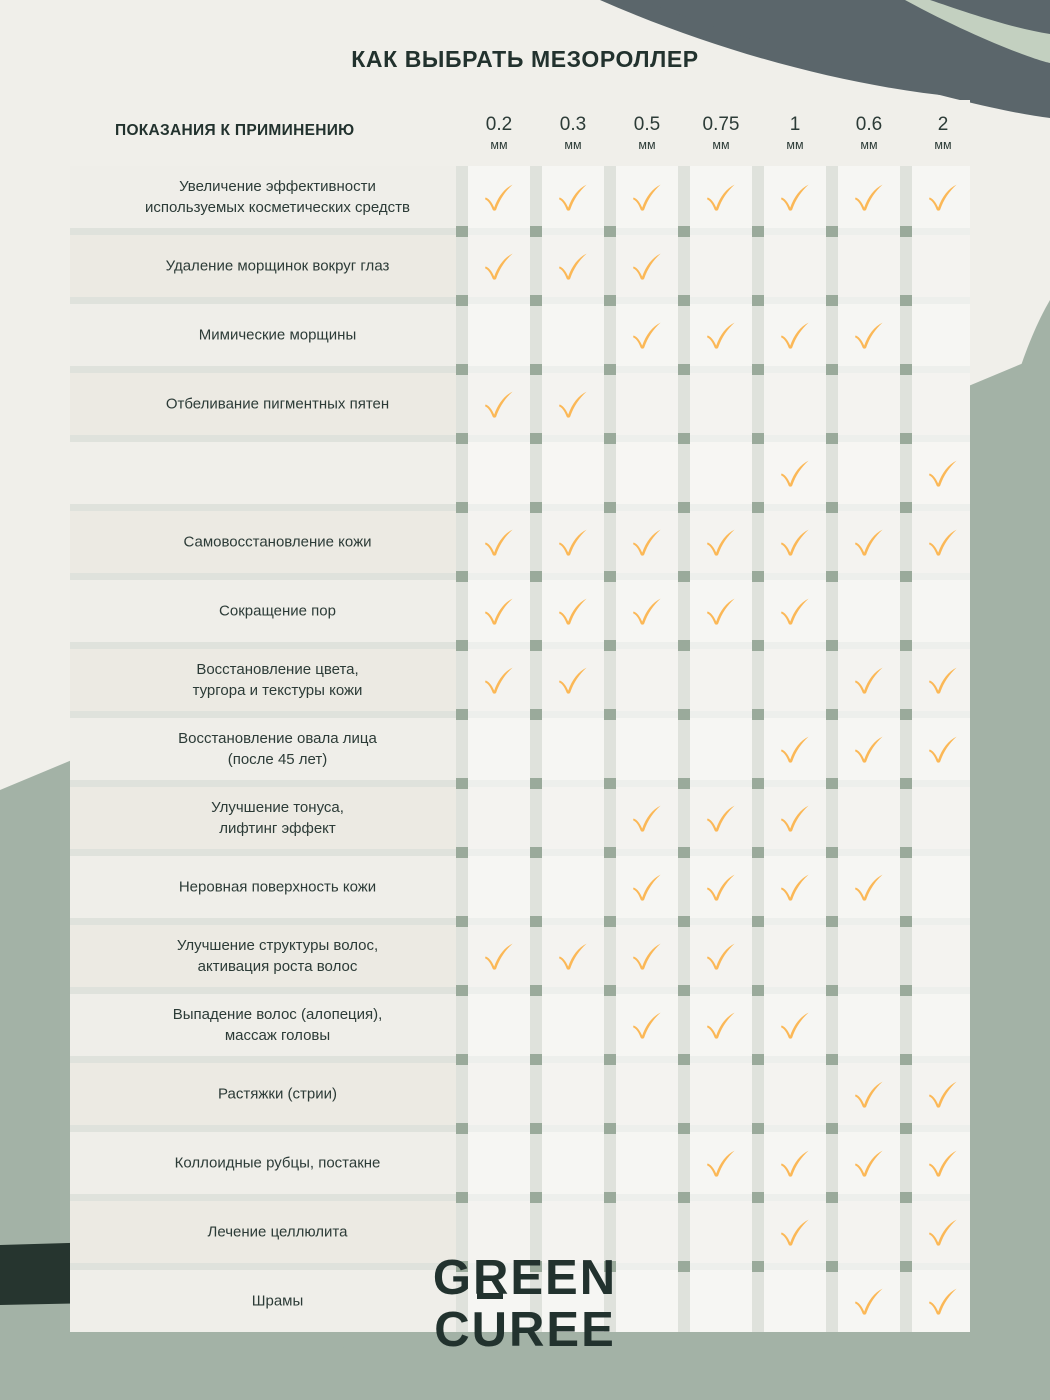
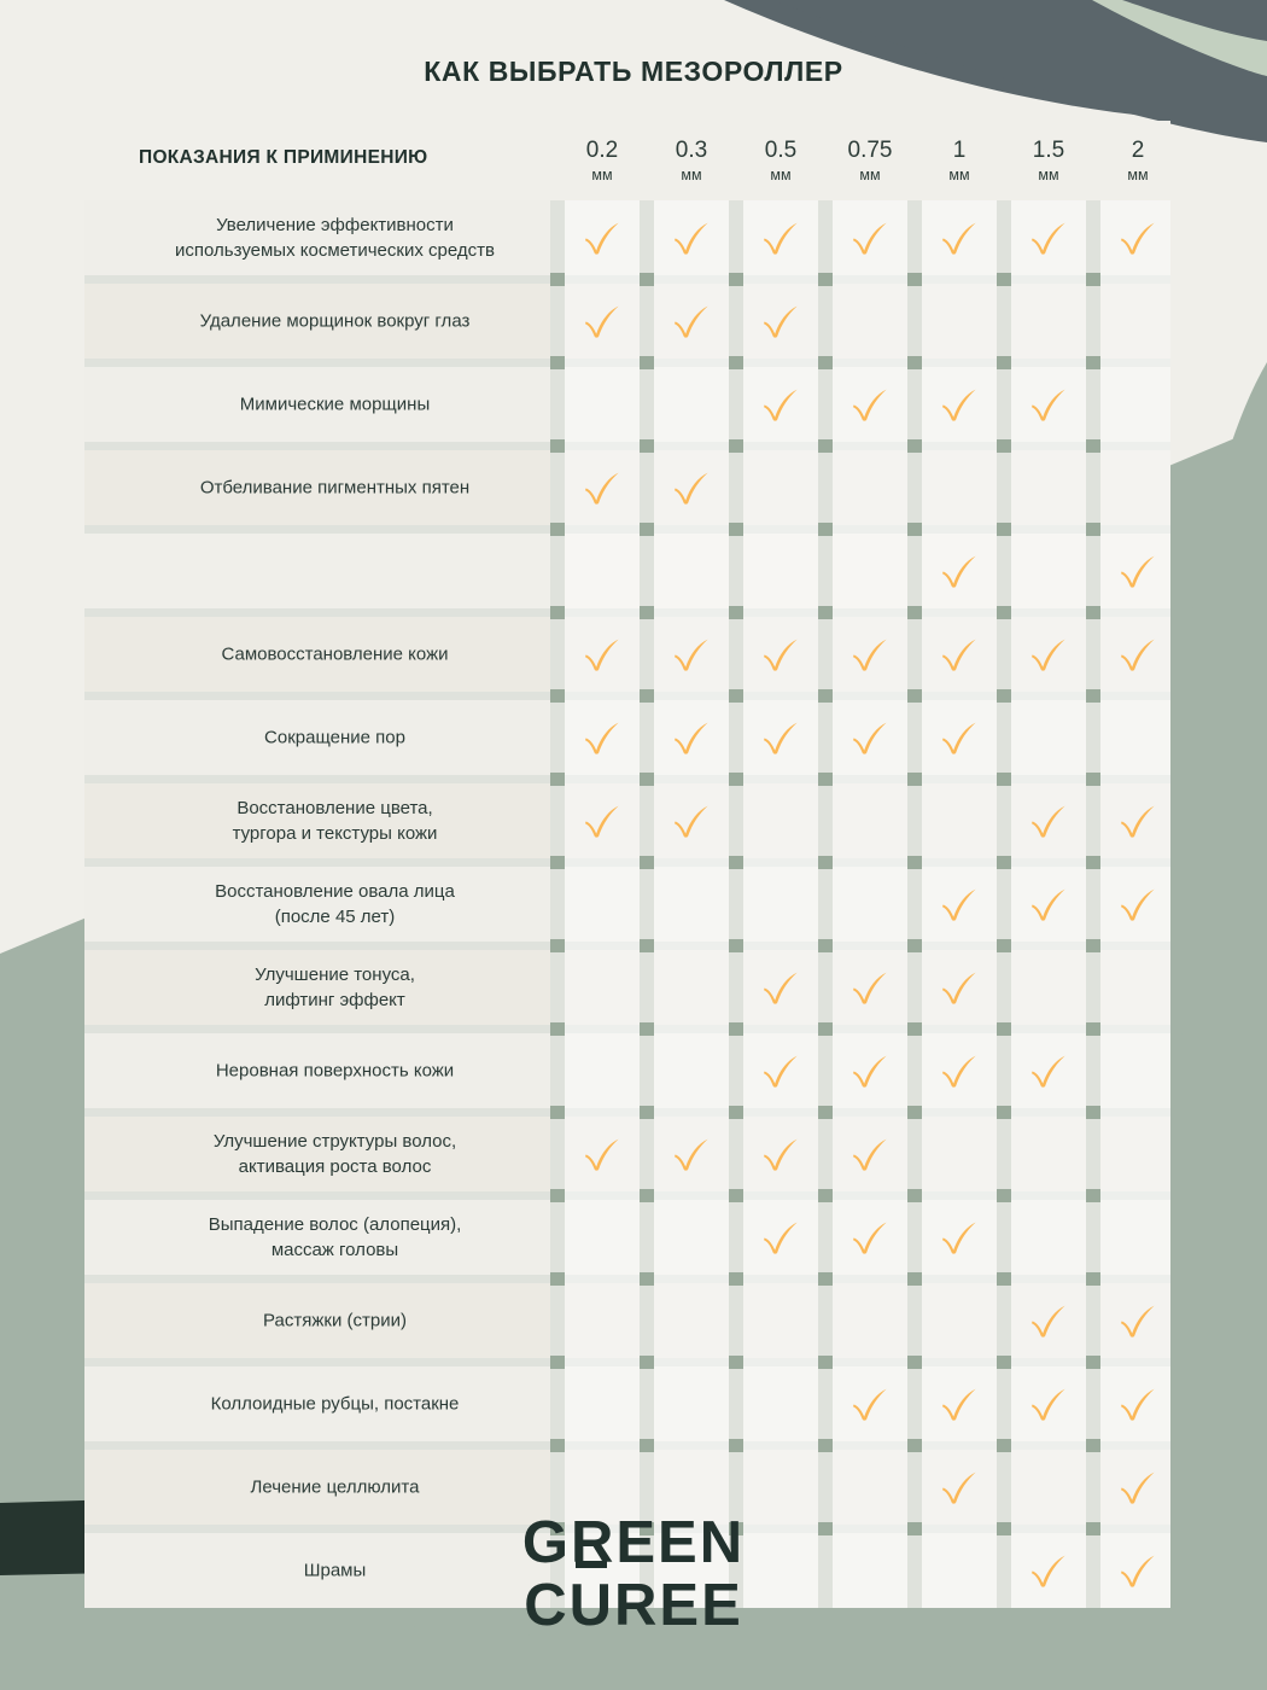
  КАК ВЫБРАТЬ МЕЗОРОЛЛЕР
  ПОКАЗАНИЯ К ПРИМИНЕНИЮ
  0.2
  мм
  0.3
  мм
  0.5
  мм
  0.75
  мм
  1
  мм
- 0.6
+ 1.5
  мм
  2
  мм
  Увеличение эффективности
  используемых косметических средств
  Удаление морщинок вокруг глаз
  Мимические морщины
  Отбеливание пигментных пятен
  Самовосстановление кожи
  Сокращение пор
  Восстановление цвета,
  тургора и текстуры кожи
  Восстановление овала лица
  (после 45 лет)
  Улучшение тонуса,
  лифтинг эффект
  Неровная поверхность кожи
  Улучшение структуры волос,
  активация роста волос
  Выпадение волос (алопеция),
  массаж головы
  Растяжки (стрии)
  Коллоидные рубцы, постакне
  Лечение целлюлита
  Шрамы
  GREEN
  CUREE
